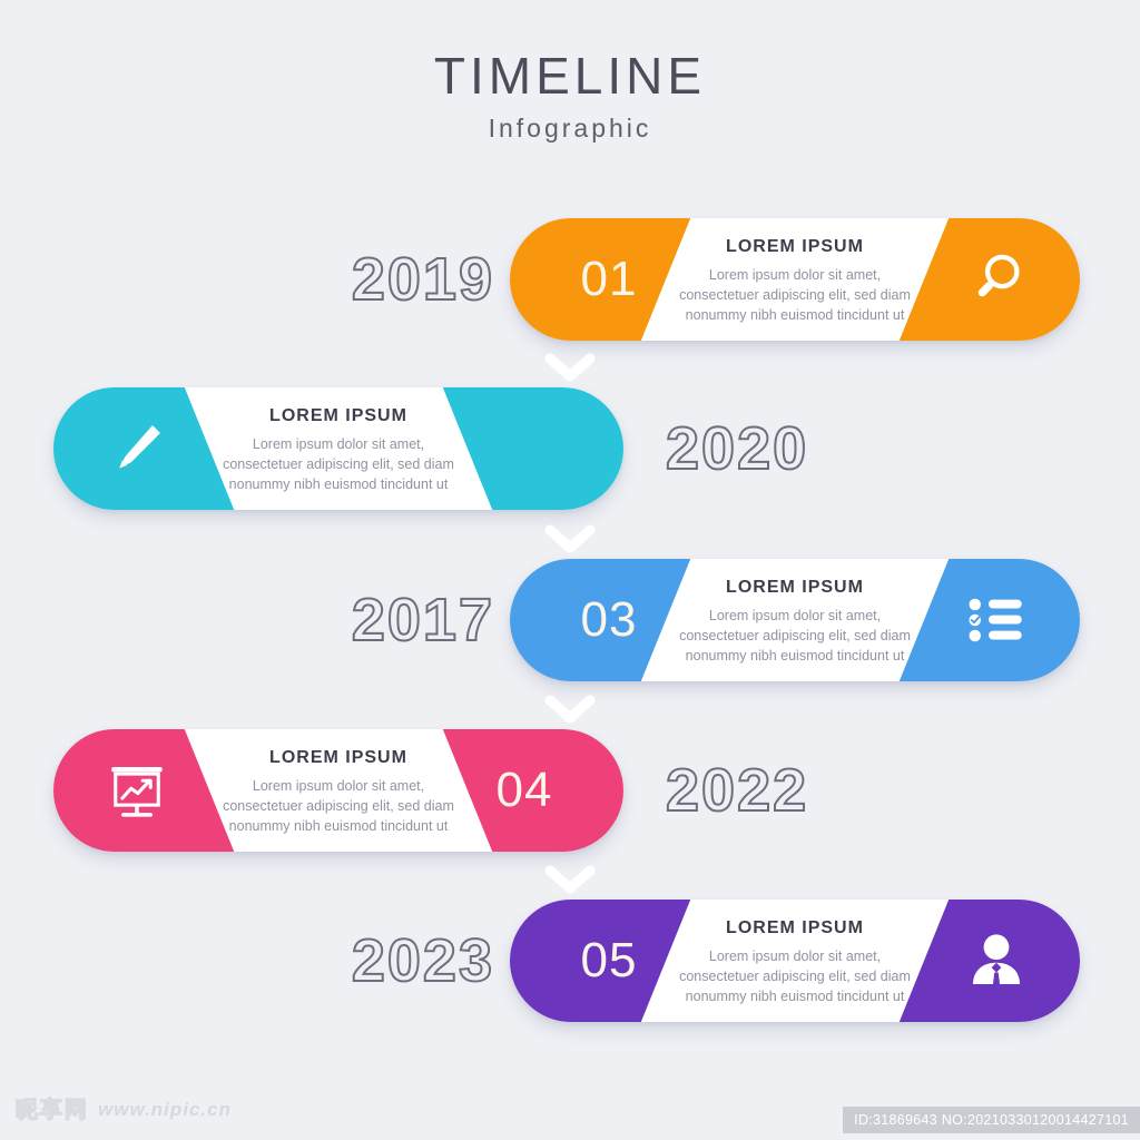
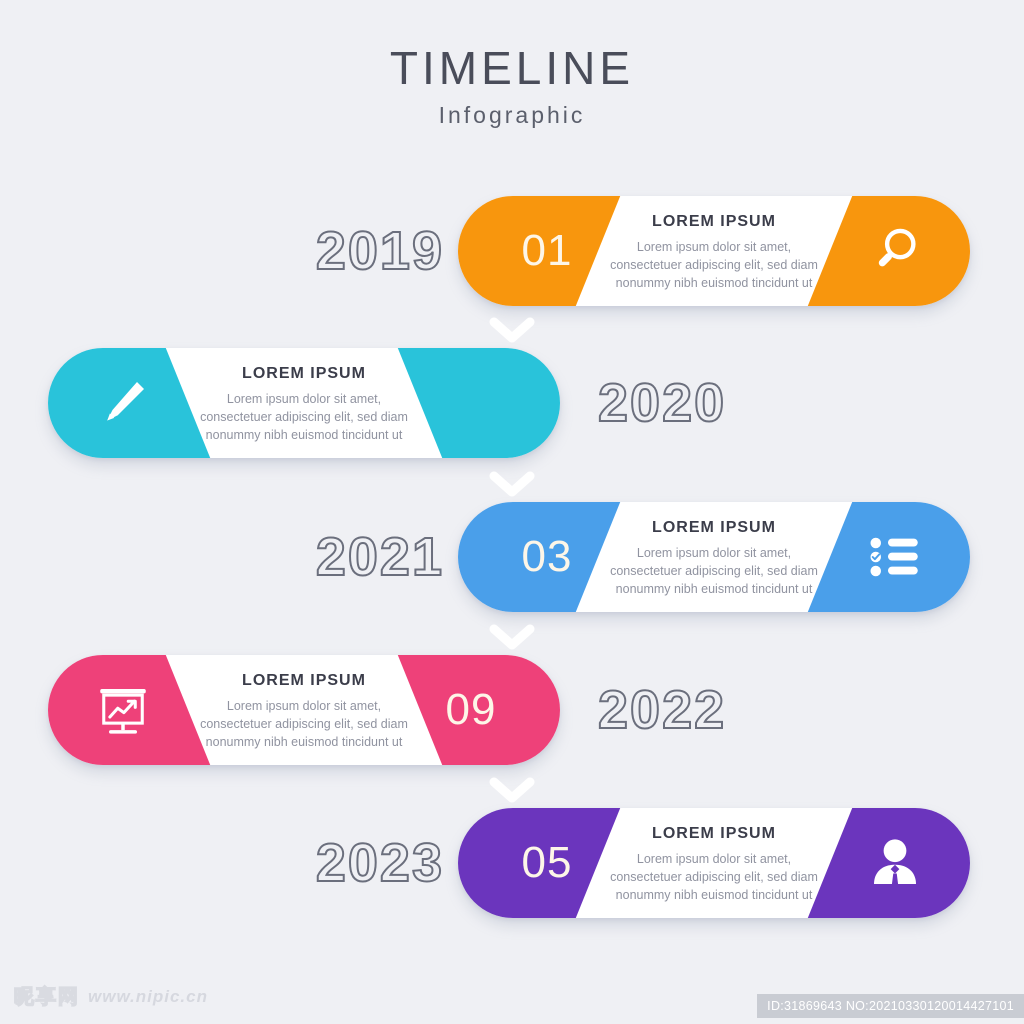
  TIMELINE
  Infographic
  2019
  01
  LOREM IPSUM
  Lorem ipsum dolor sit amet,
  consectetuer adipiscing elit, sed diam
  nonummy nibh euismod tincidunt ut
  2020
  LOREM IPSUM
  Lorem ipsum dolor sit amet,
  consectetuer adipiscing elit, sed diam
  nonummy nibh euismod tincidunt ut
- 2017
+ 2021
  03
  LOREM IPSUM
  Lorem ipsum dolor sit amet,
  consectetuer adipiscing elit, sed diam
  nonummy nibh euismod tincidunt ut
  2022
- 04
+ 09
  LOREM IPSUM
  Lorem ipsum dolor sit amet,
  consectetuer adipiscing elit, sed diam
  nonummy nibh euismod tincidunt ut
  2023
  05
  LOREM IPSUM
  Lorem ipsum dolor sit amet,
  consectetuer adipiscing elit, sed diam
  nonummy nibh euismod tincidunt ut
  www.nipic.cn
  ID:31869643 NO:20210330120014427101
